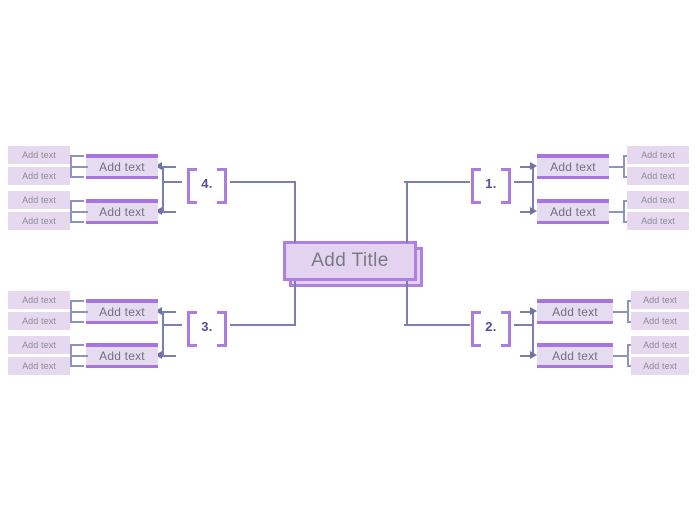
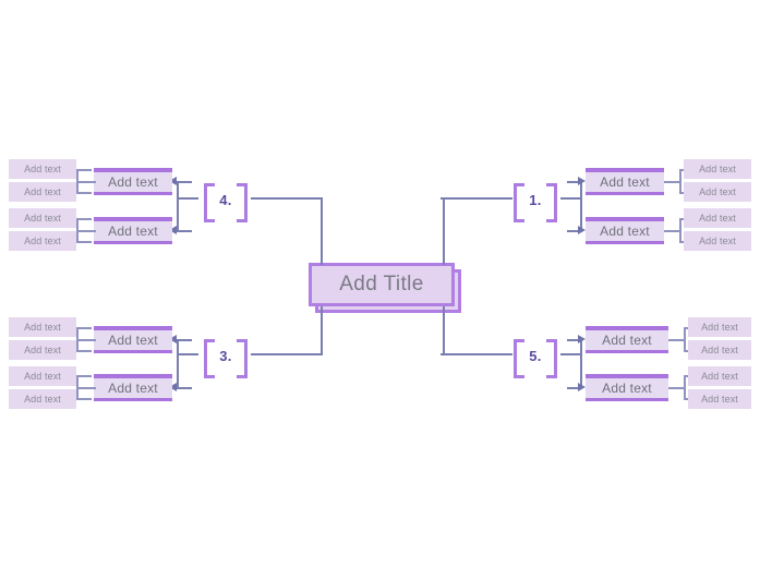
  Add Title
  4.
  3.
  1.
- 2.
+ 5.
  Add text
  Add text
  Add text
  Add text
  Add text
  Add text
  Add text
  Add text
  Add text
  Add text
  Add text
  Add text
  Add text
  Add text
  Add text
  Add text
  Add text
  Add text
  Add text
  Add text
  Add text
  Add text
  Add text
  Add text
